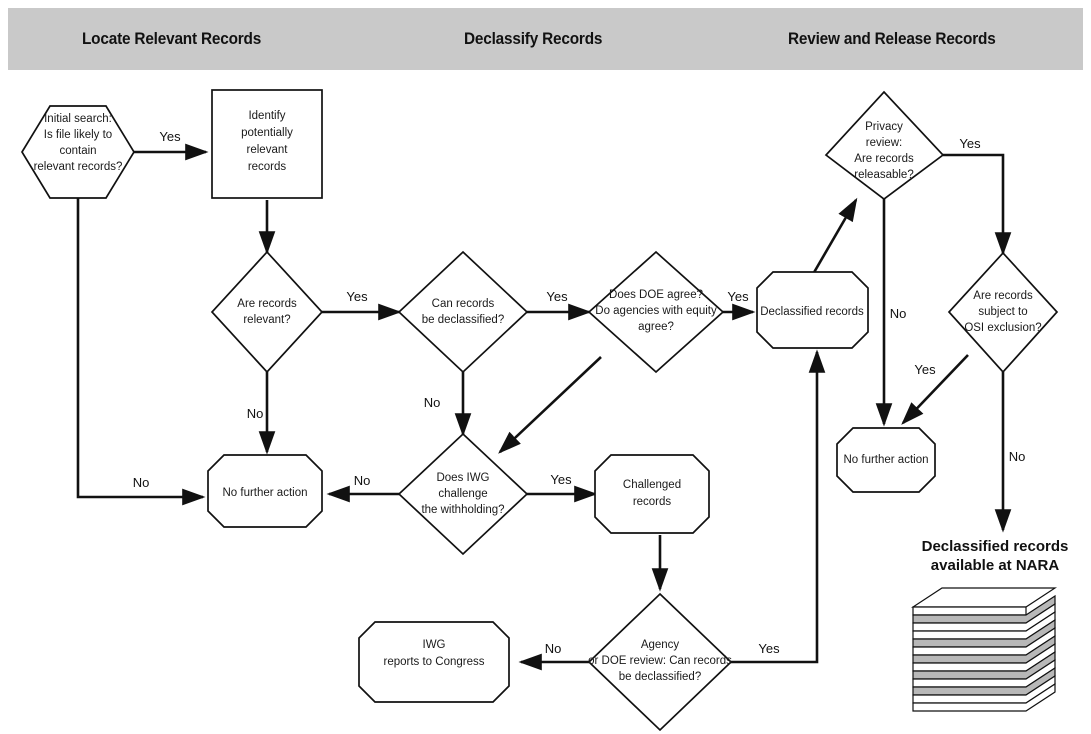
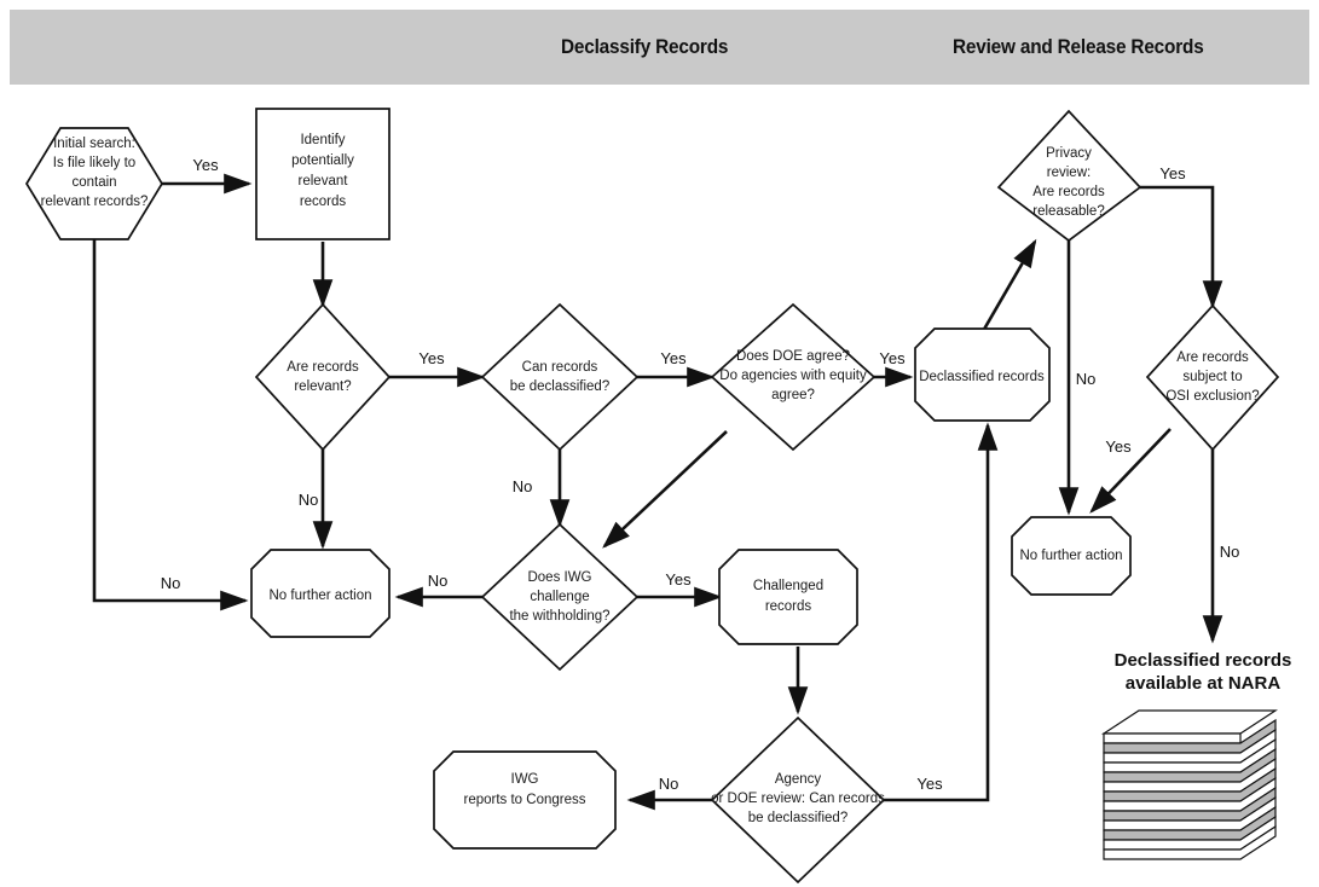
- Locate Relevant Records
  Declassify Records
  Review and Release Records
  Initial search:
  Is file likely to
  contain
  relevant records?
  Identify
  potentially
  relevant
  records
  Are records
  relevant?
  No further action
  Can records
  be declassified?
  Does DOE agree?
  Do agencies with equity
  agree?
  Does IWG
  challenge
  the withholding?
  Challenged
  records
  Agency
  or DOE review: Can records
  be declassified?
  IWG
  reports to Congress
  Declassified records
  Privacy
  review:
  Are records
  releasable?
  Are records
  subject to
  OSI exclusion?
  No further action
  Yes
  No
  Yes
  No
  Yes
  No
  Yes
  No
  Yes
  No
  Yes
  Yes
  No
  Yes
  No
  Declassified records
  available at NARA
